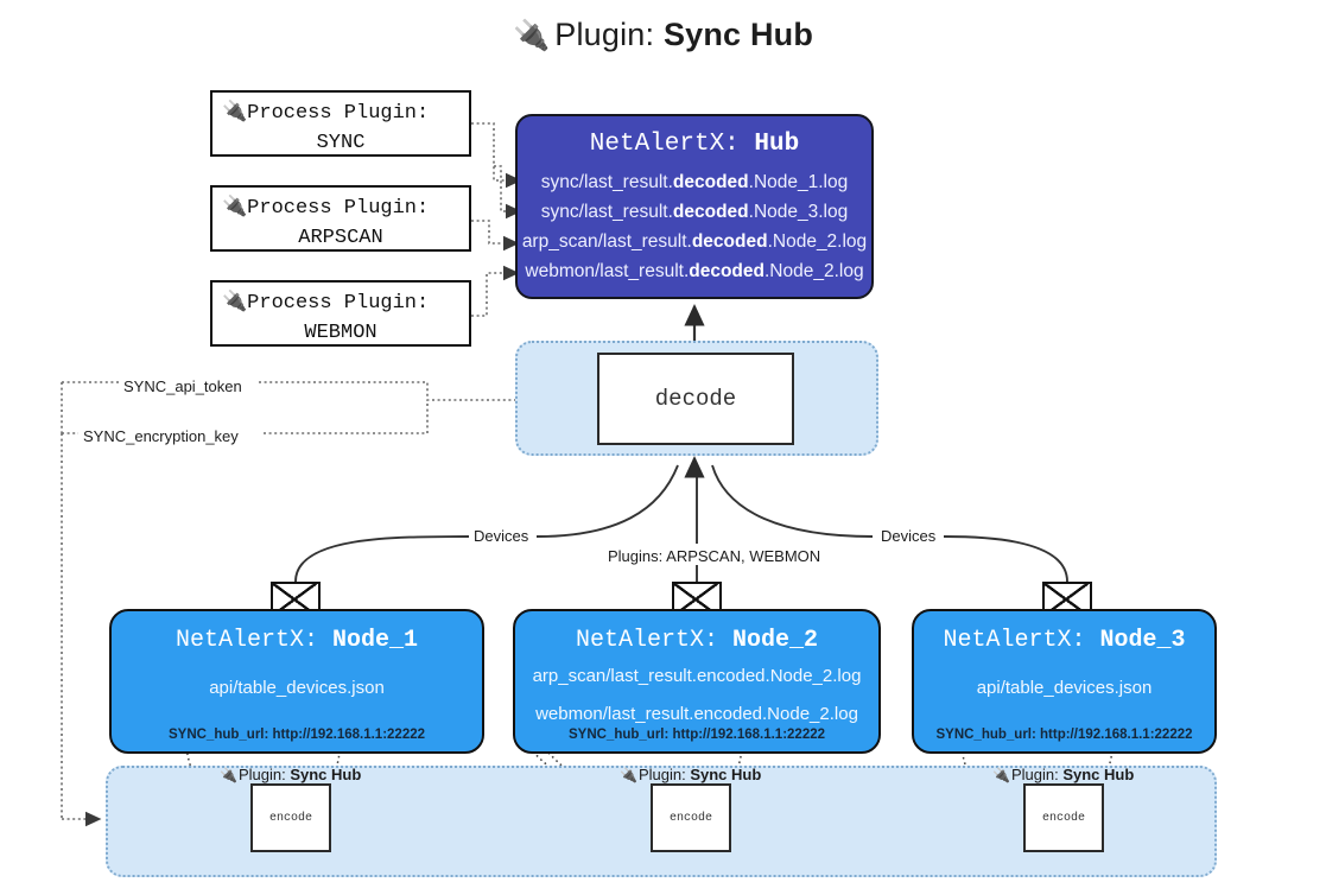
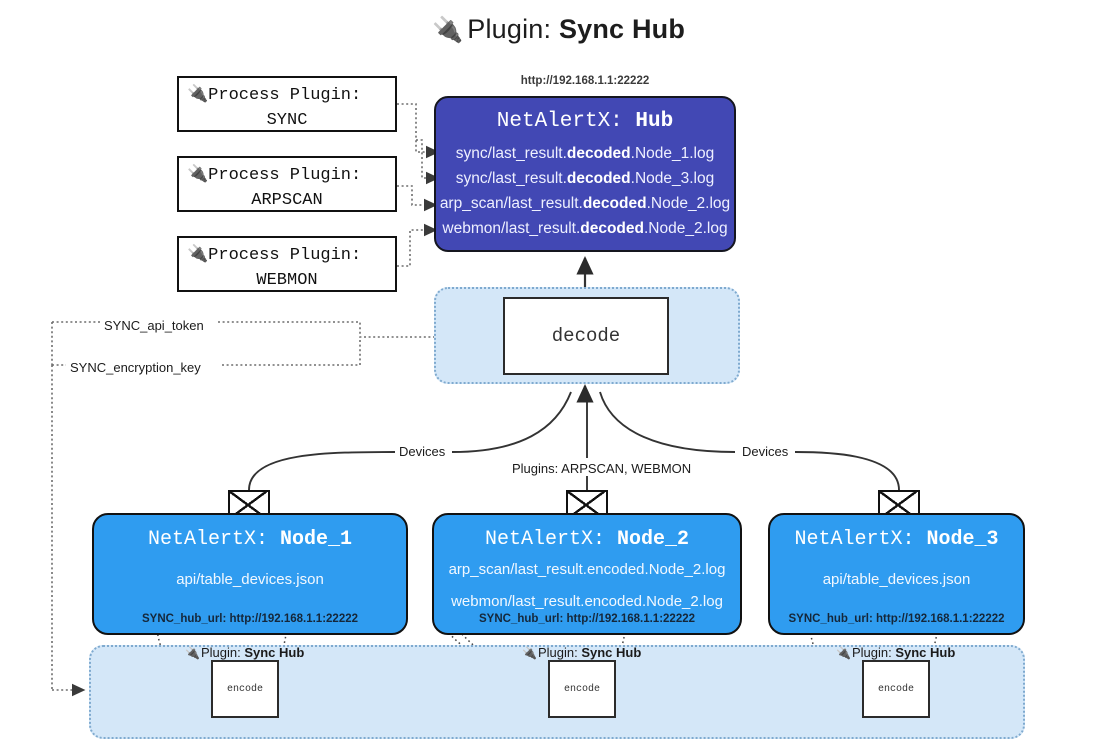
  🔌 Plugin: Sync Hub
  🔌Process Plugin:
  SYNC
  🔌Process Plugin:
  ARPSCAN
  🔌Process Plugin:
  WEBMON
+ http://192.168.1.1:22222
  NetAlertX: Hub
  sync/last_result.decoded.Node_1.log
  sync/last_result.decoded.Node_3.log
  arp_scan/last_result.decoded.Node_2.log
  webmon/last_result.decoded.Node_2.log
  decode
  Devices
  Devices
  Plugins: ARPSCAN, WEBMON
  SYNC_api_token
  SYNC_encryption_key
  NetAlertX: Node_1
  api/table_devices.json
  SYNC_hub_url: http://192.168.1.1:22222
  NetAlertX: Node_2
  arp_scan/last_result.encoded.Node_2.log
  webmon/last_result.encoded.Node_2.log
  SYNC_hub_url: http://192.168.1.1:22222
  NetAlertX: Node_3
  api/table_devices.json
  SYNC_hub_url: http://192.168.1.1:22222
  🔌Plugin: Sync Hub
  🔌Plugin: Sync Hub
  🔌Plugin: Sync Hub
  encode
  encode
  encode
